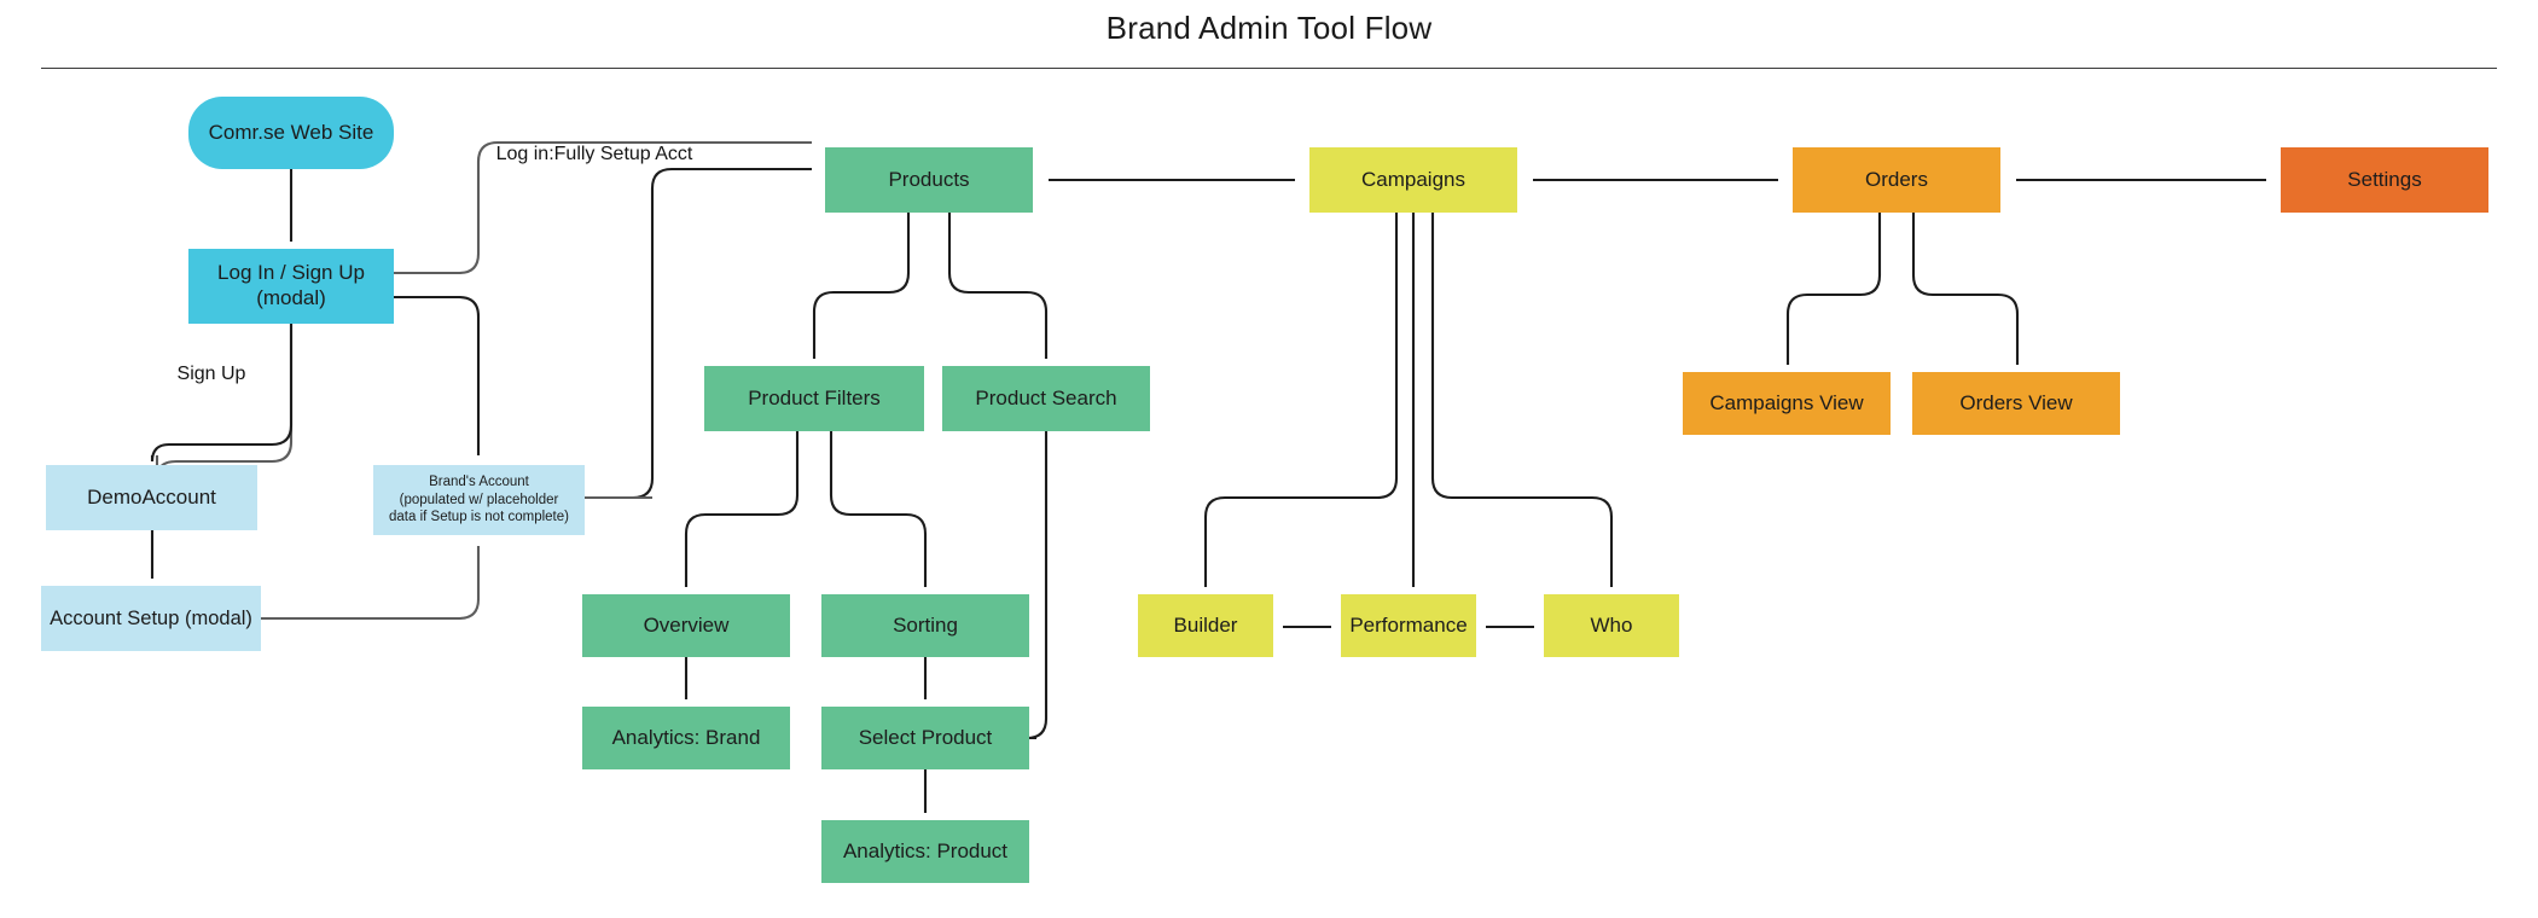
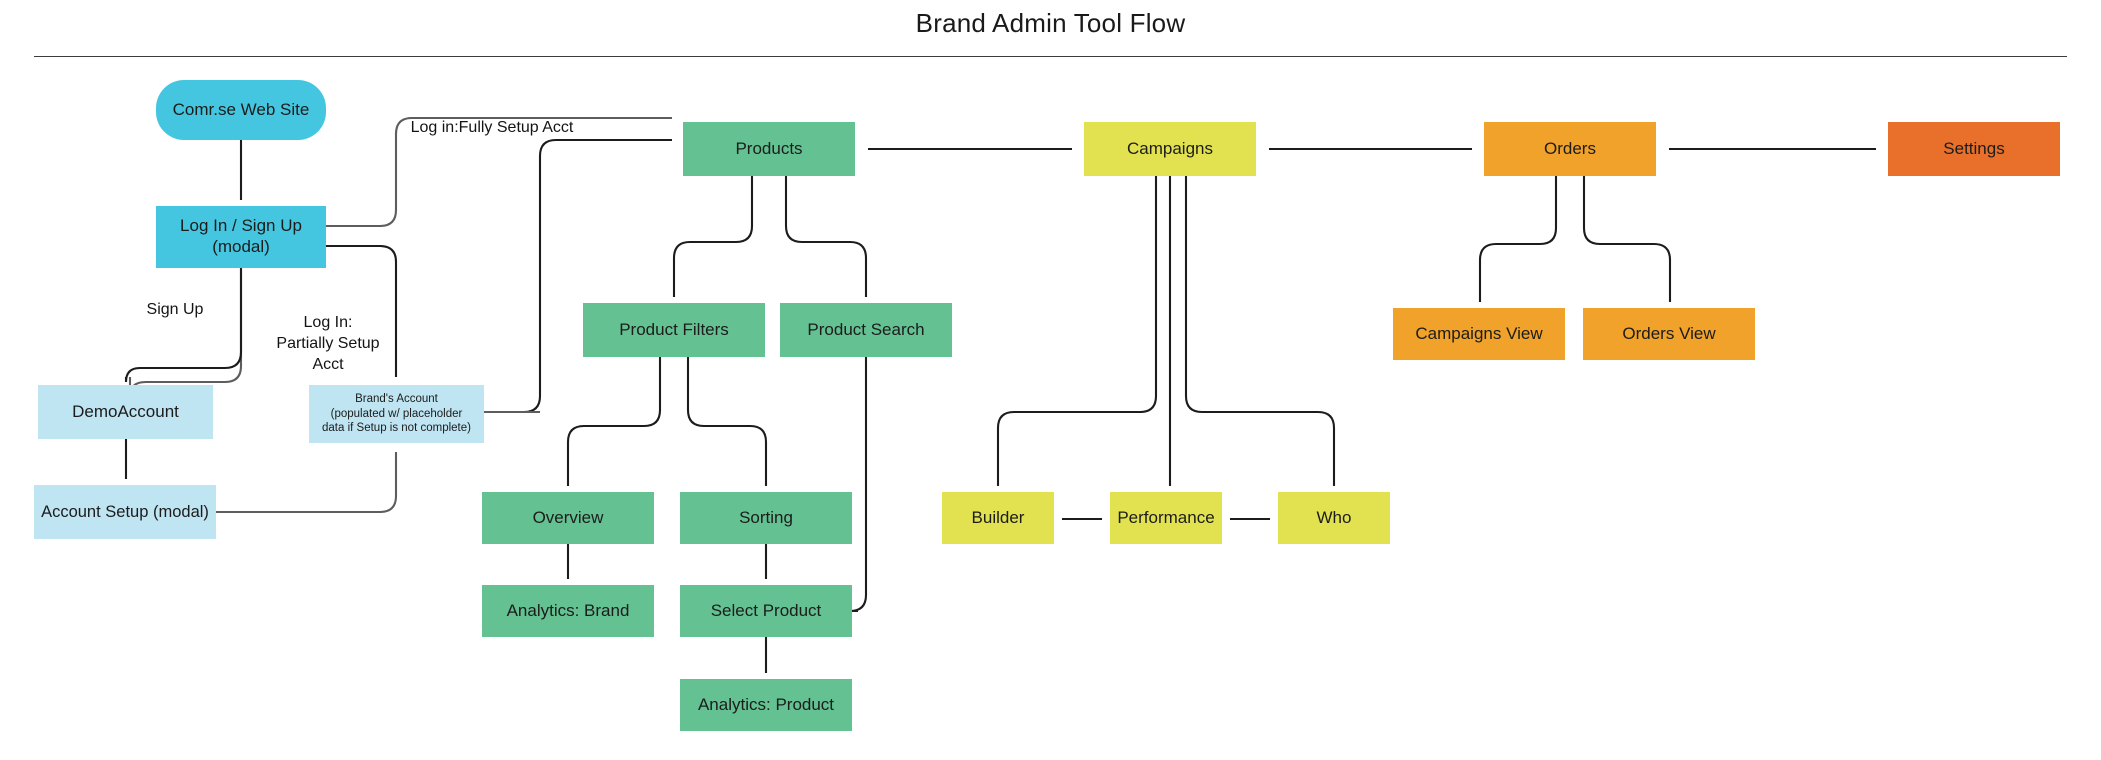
  Brand Admin Tool Flow
  Log in:Fully Setup Acct
  Sign Up
+ Log In:
+ Partially Setup
+ Acct
  Comr.se Web Site
  Log In / Sign Up
  (modal)
  DemoAccount
  Account Setup (modal)
  Brand's Account
  (populated w/ placeholder
  data if Setup is not complete)
  Products
  Product Filters
  Product Search
  Overview
  Sorting
  Analytics: Brand
  Select Product
  Analytics: Product
  Campaigns
  Builder
  Performance
  Who
  Orders
  Campaigns View
  Orders View
  Settings
